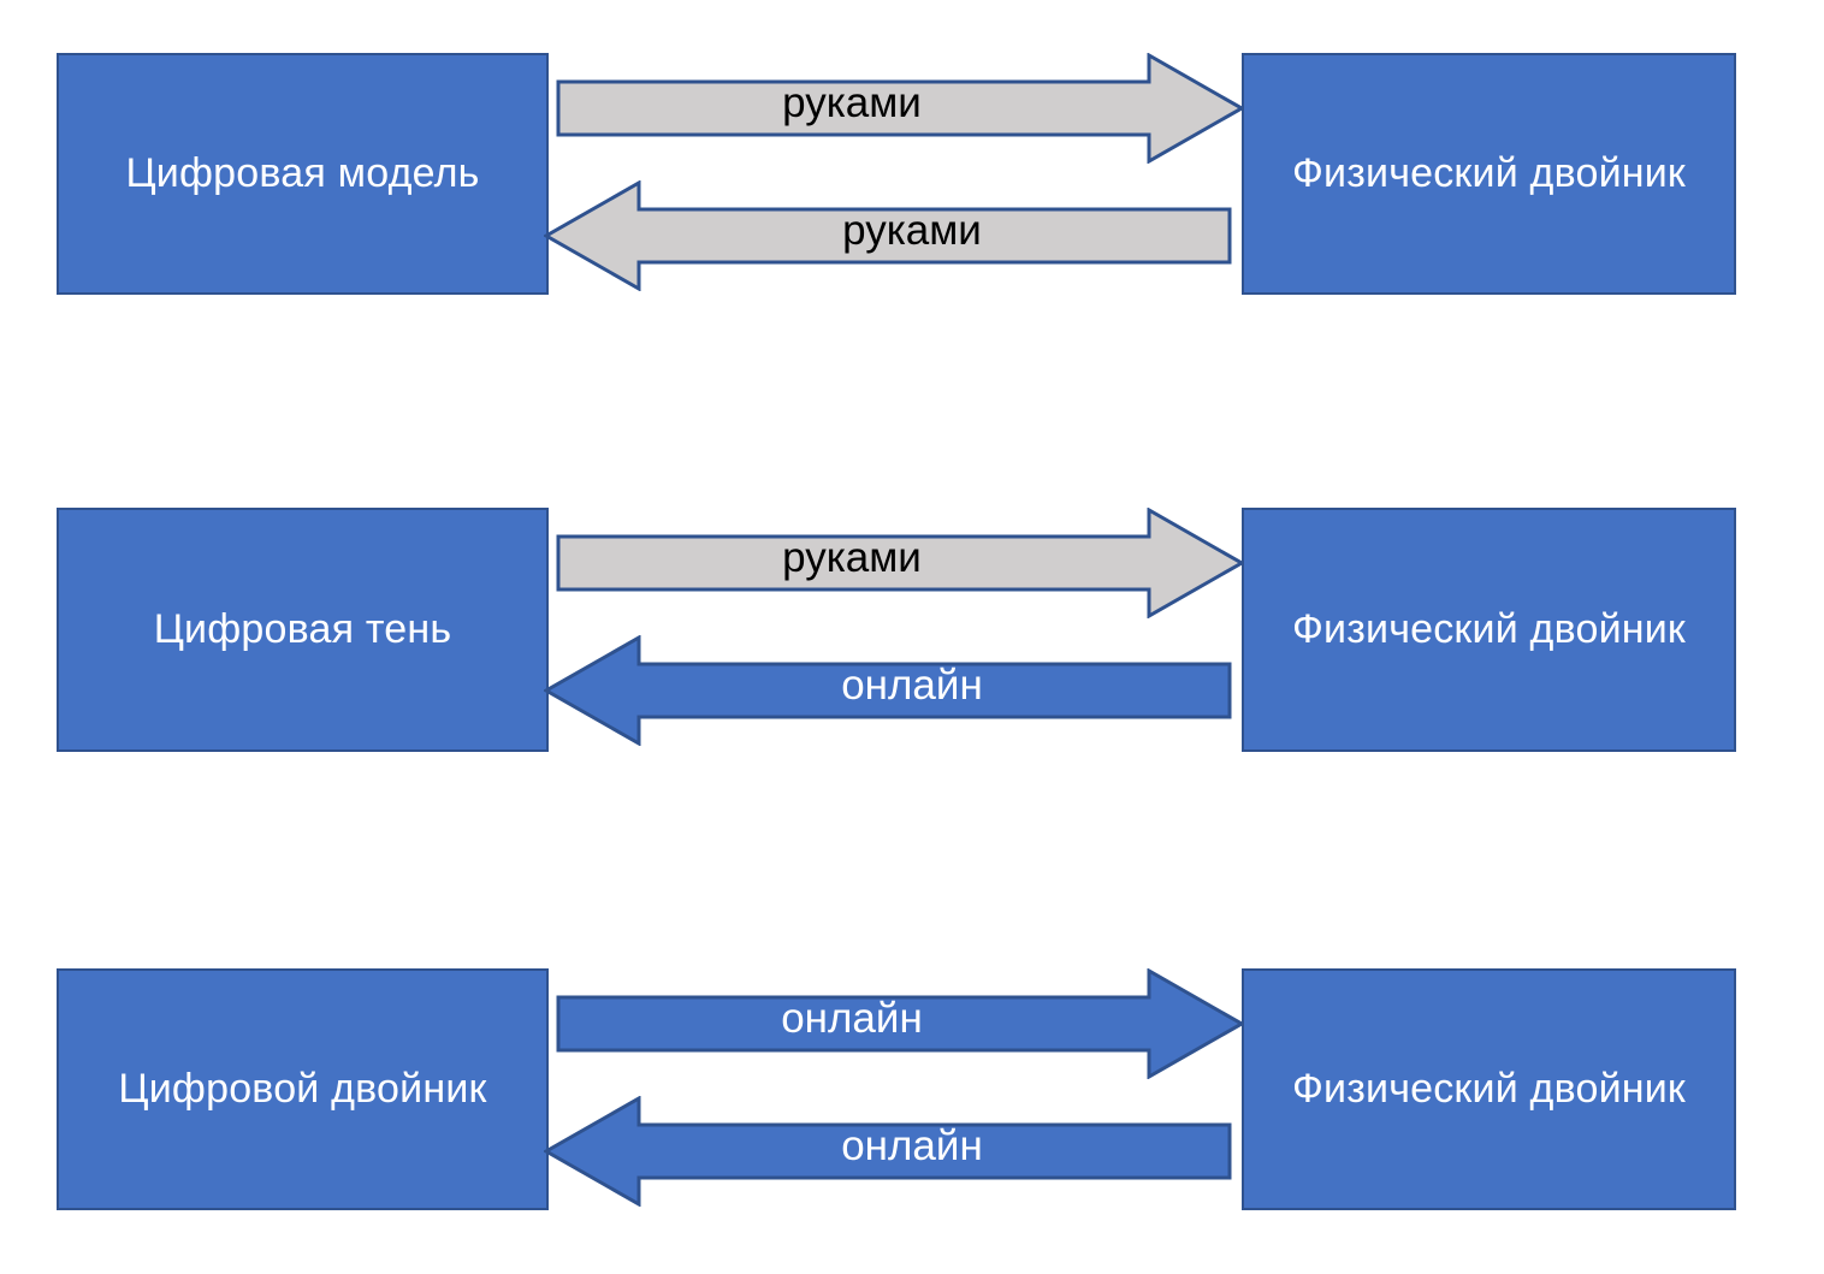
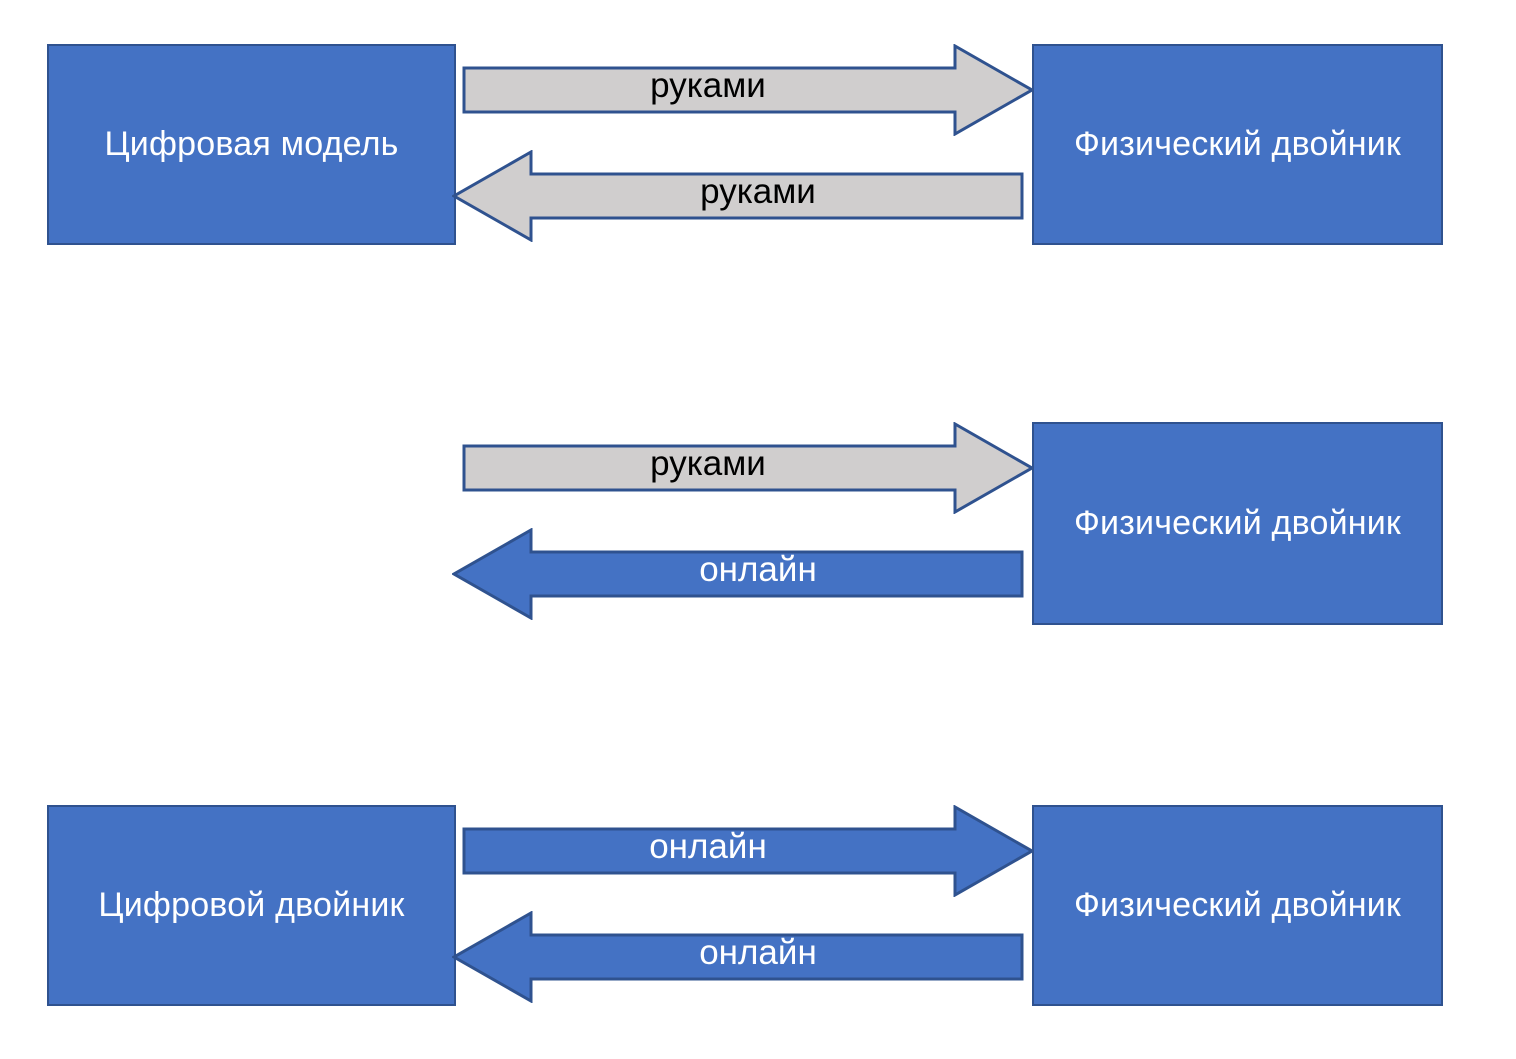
  Цифровая модель
  руками
  руками
  Физический двойник
- Цифровая тень
  руками
  онлайн
  Физический двойник
  Цифровой двойник
  онлайн
  онлайн
  Физический двойник
